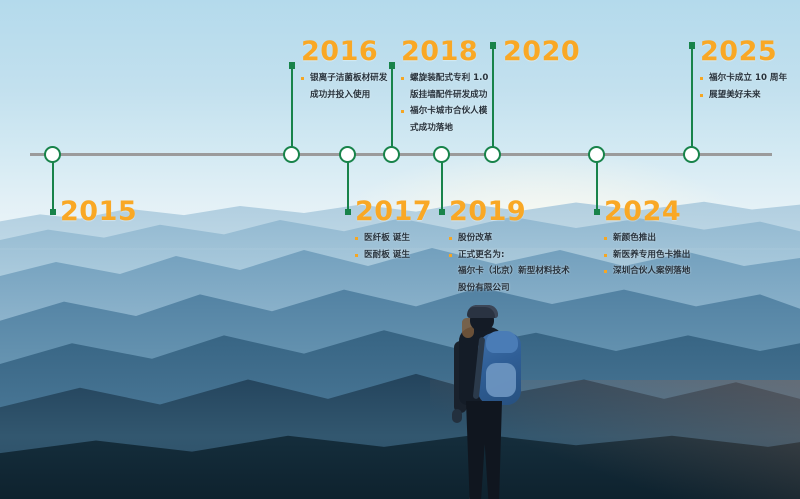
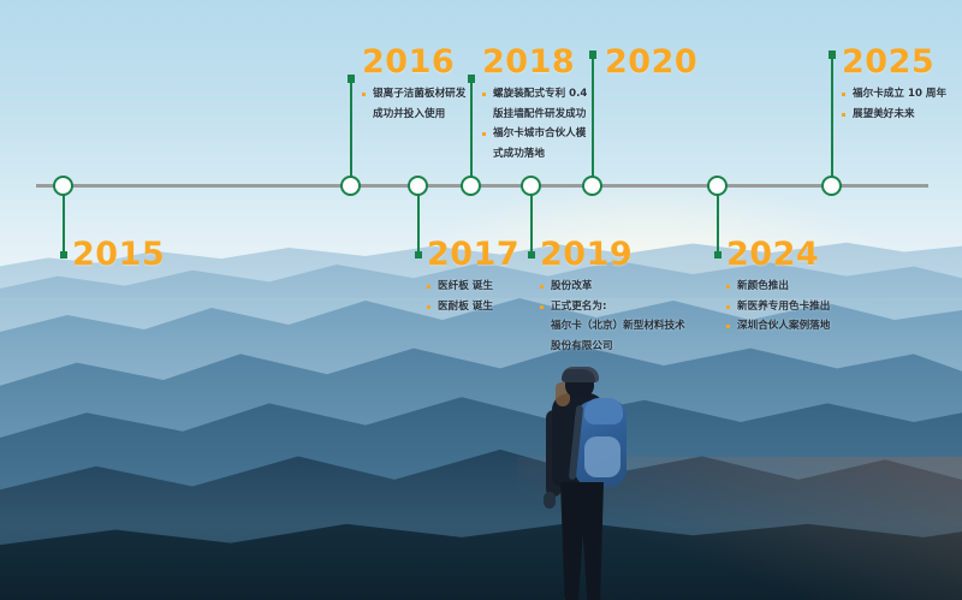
  2016
  银离子洁菌板材研发
  成功并投入使用
  2018
- 螺旋装配式专利 1.0
+ 螺旋装配式专利 0.4
  版挂墙配件研发成功
  福尔卡城市合伙人模
  式成功落地
  2020
  2025
  福尔卡成立 10 周年
  展望美好未来
  2015
  2017
  医纤板 诞生
  医耐板 诞生
  2019
  股份改革
  正式更名为:
  福尔卡（北京）新型材料技术
  股份有限公司
  2024
  新颜色推出
  新医养专用色卡推出
  深圳合伙人案例落地
